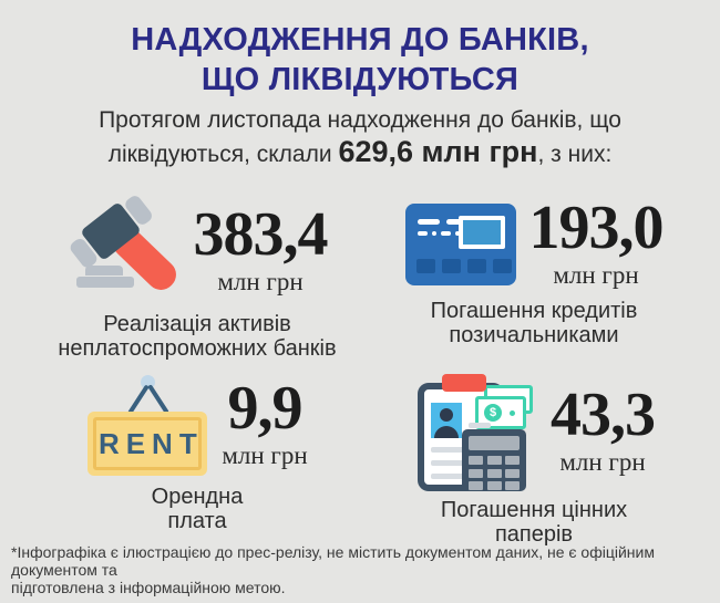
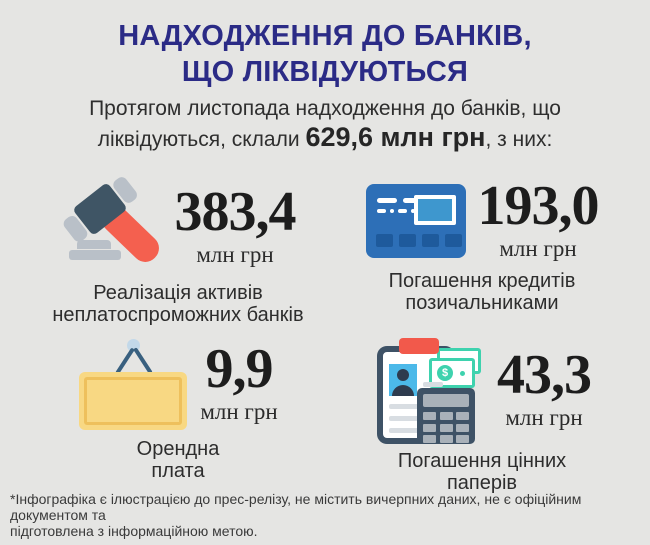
  НАДХОДЖЕННЯ ДО БАНКІВ,
  ЩО ЛІКВІДУЮТЬСЯ
  Протягом листопада надходження до банків, що
  ліквідуються, склали 629,6 млн грн, з них:
  383,4
  млн грн
  Реалізація активів
  неплатоспроможних банків
  193,0
  млн грн
  Погашення кредитів
  позичальниками
- RENT
  9,9
  млн грн
  Орендна
  плата
  $
  43,3
  млн грн
  Погашення цінних
  паперів
- *Інфографіка є ілюстрацією до прес-релізу, не містить документом даних, не є офіційним документом та
+ *Інфографіка є ілюстрацією до прес-релізу, не містить вичерпних даних, не є офіційним документом та
  підготовлена з інформаційною метою.
